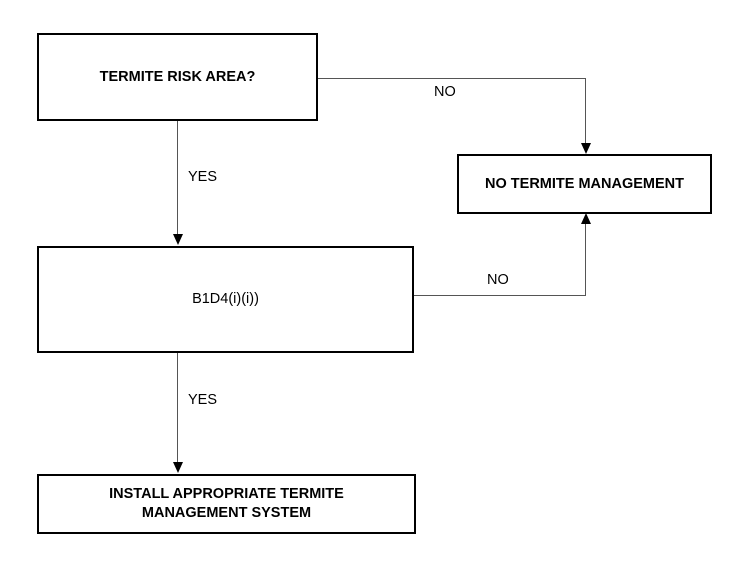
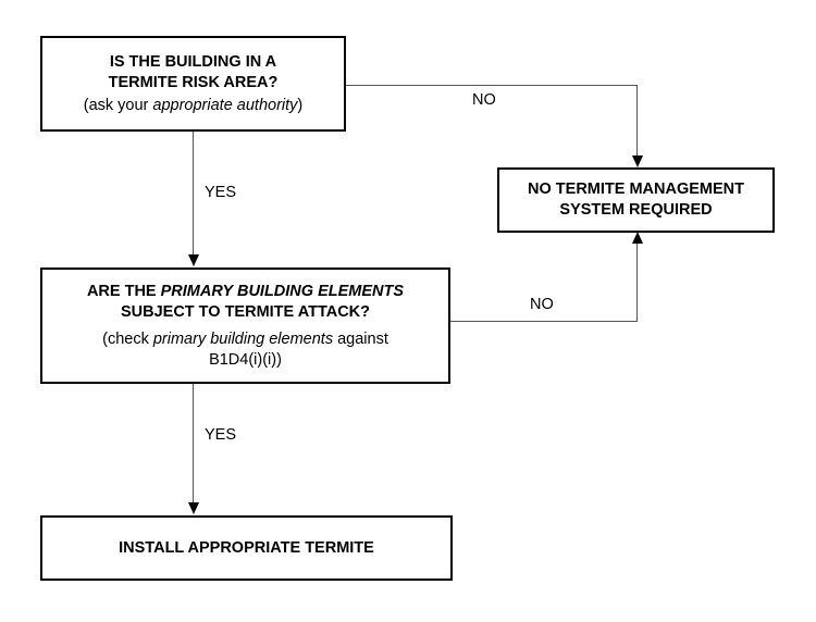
+ IS THE BUILDING IN A
  TERMITE RISK AREA?
+ (ask your appropriate authority)
  NO TERMITE MANAGEMENT
+ SYSTEM REQUIRED
+ ARE THE PRIMARY BUILDING ELEMENTS
+ SUBJECT TO TERMITE ATTACK?
+ (check primary building elements against
  B1D4(i)(i))
  INSTALL APPROPRIATE TERMITE
- MANAGEMENT SYSTEM
  YES
  NO
  YES
  NO
